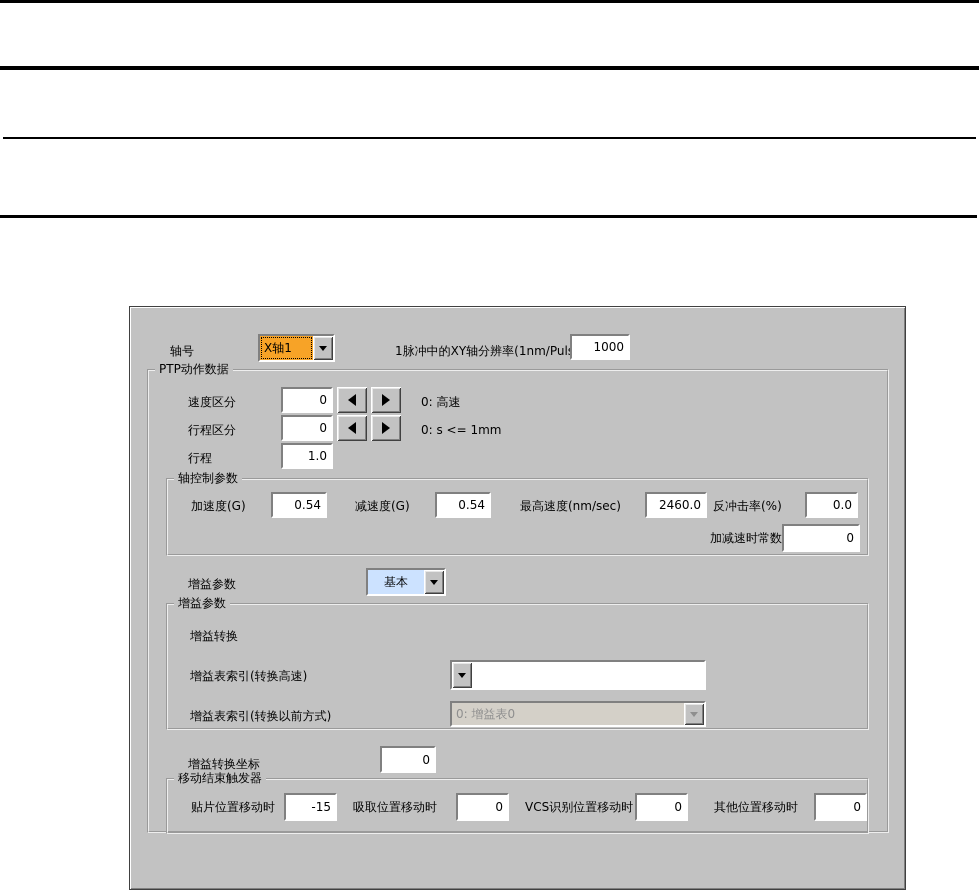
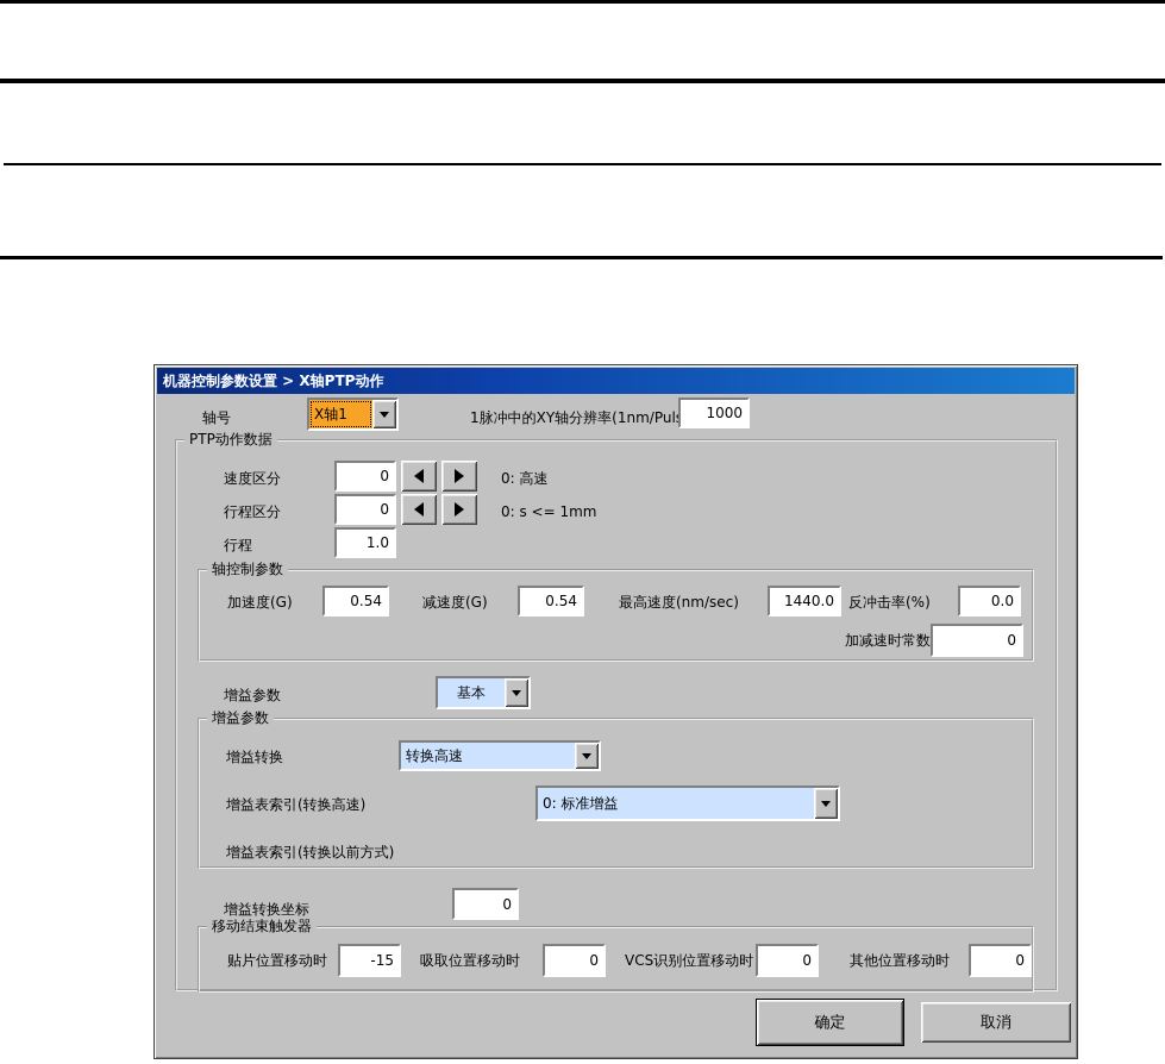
+ 机器控制参数设置 > X轴PTP动作
  轴号
  X轴1
  1脉冲中的XY轴分辨率(1nm/Pul
  1000
  PTP动作数据
  速度区分
  0
  0: 高速
  行程区分
  0
  0: s <= 1mm
  行程
  1.0
  轴控制参数
  加速度(G)
  0.54
  减速度(G)
  0.54
  最高速度(nm/sec)
- 2460.0
+ 1440.0
  反冲击率(%)
  0.0
  加减速时常数
  0
  增益参数
  基本
  增益参数
  增益转换
+ 转换高速
  增益表索引(转换高速)
+ 0: 标准增益
  增益表索引(转换以前方式)
- 0: 增益表0
  增益转换坐标
  0
  移动结束触发器
  贴片位置移动时
  -15
  吸取位置移动时
  0
  VCS识别位置移动时
  0
  其他位置移动时
  0
+ 确定
+ 取消
